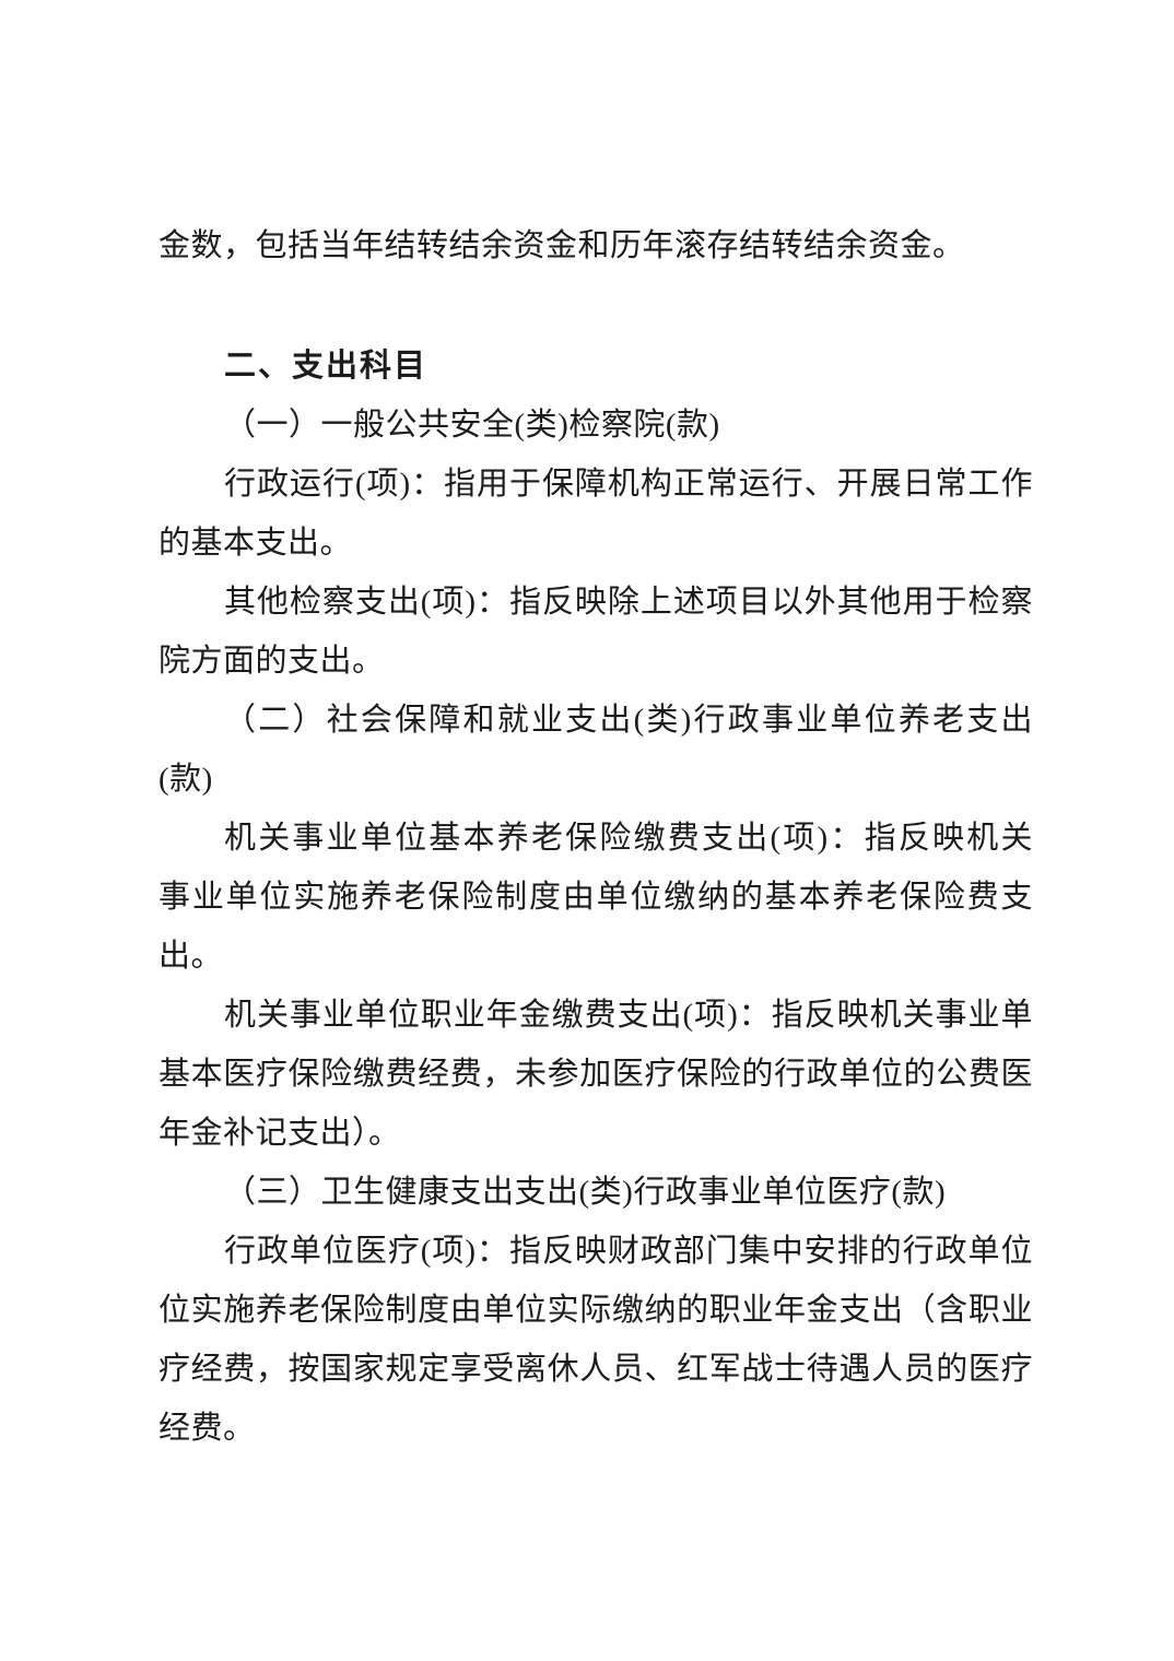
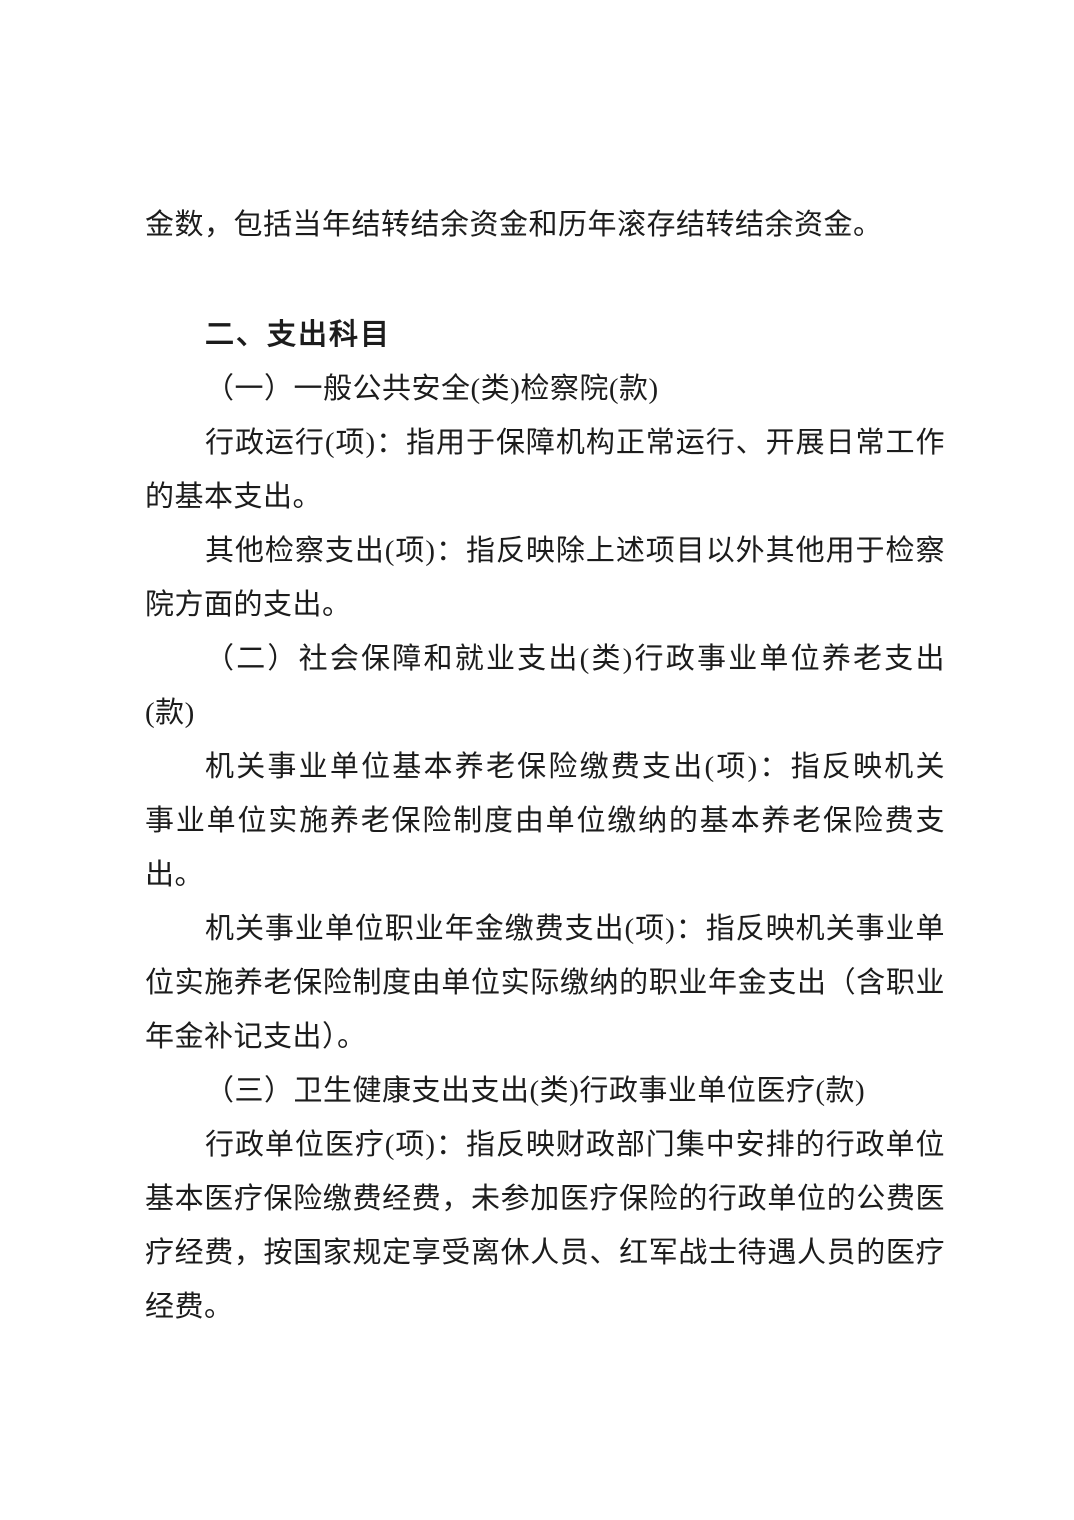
  金数，包括当年结转结余资金和历年滚存结转结余资金。
  二、支出科目
  （一）一般公共安全(类)检察院(款)
  行政运行(项)：指用于保障机构正常运行、开展日常工作
  的基本支出。
  其他检察支出(项)：指反映除上述项目以外其他用于检察
  院方面的支出。
  （二）社会保障和就业支出(类)行政事业单位养老支出
  (款)
  机关事业单位基本养老保险缴费支出(项)：指反映机关
  事业单位实施养老保险制度由单位缴纳的基本养老保险费支
  出。
  机关事业单位职业年金缴费支出(项)：指反映机关事业单
- 基本医疗保险缴费经费，未参加医疗保险的行政单位的公费医
+ 位实施养老保险制度由单位实际缴纳的职业年金支出（含职业
  年金补记支出）。
  （三）卫生健康支出支出(类)行政事业单位医疗(款)
  行政单位医疗(项)：指反映财政部门集中安排的行政单位
- 位实施养老保险制度由单位实际缴纳的职业年金支出（含职业
+ 基本医疗保险缴费经费，未参加医疗保险的行政单位的公费医
  疗经费，按国家规定享受离休人员、红军战士待遇人员的医疗
  经费。
